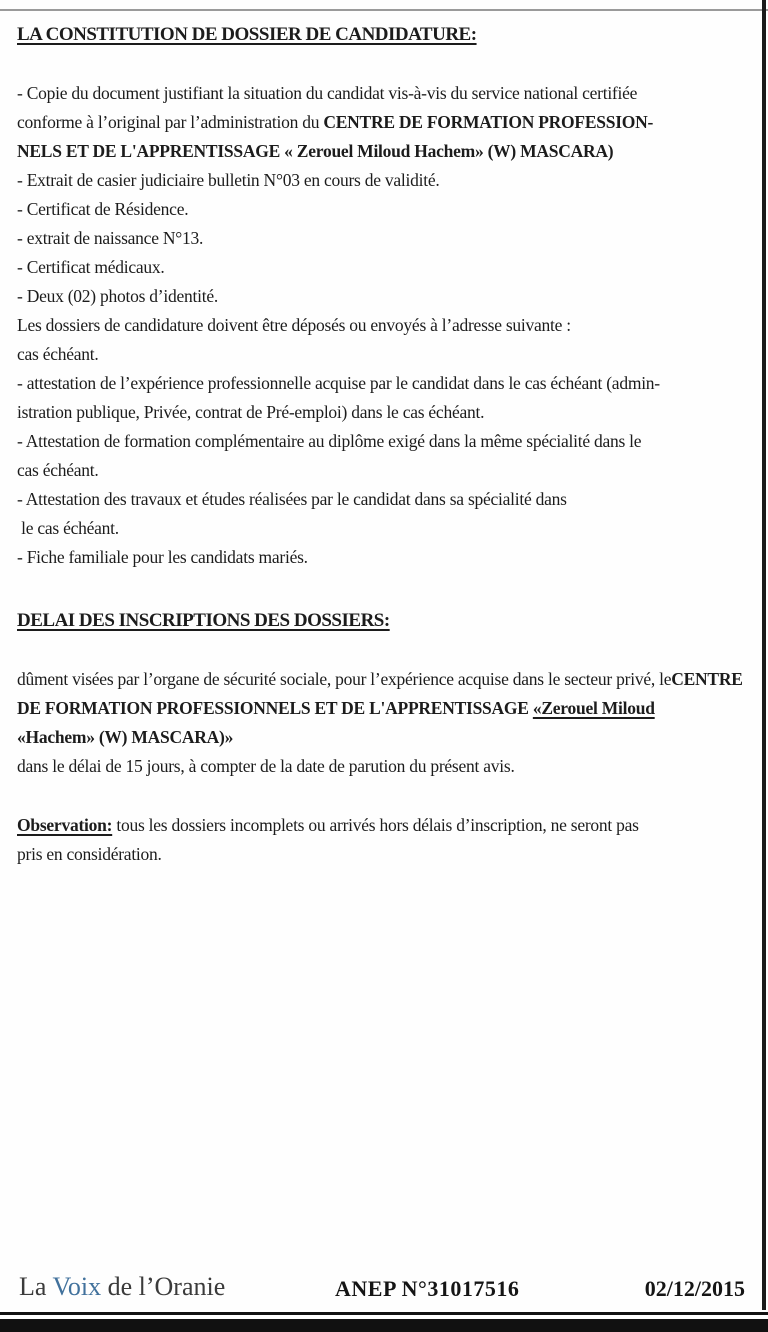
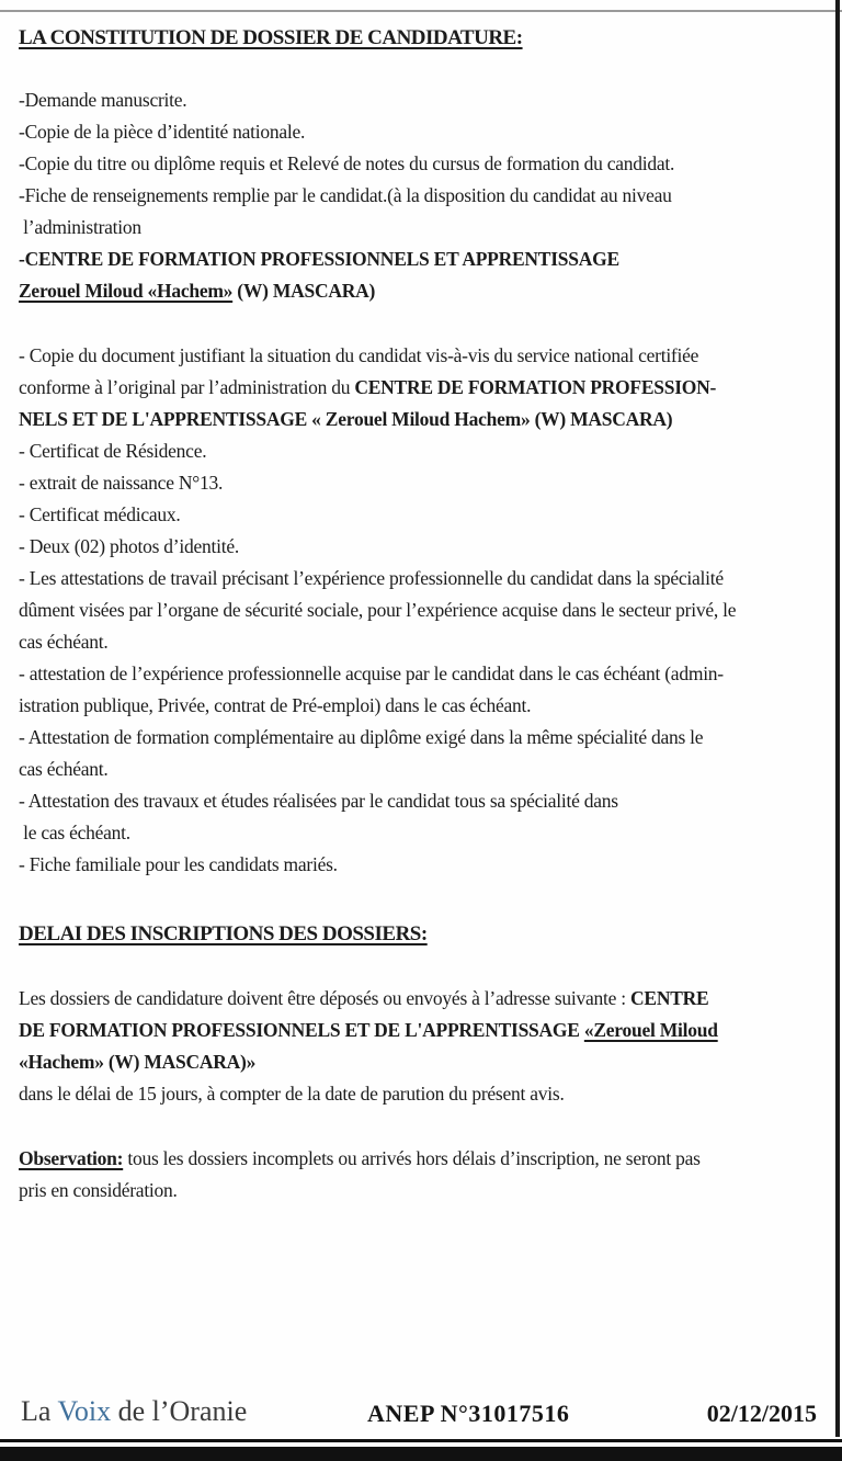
  LA CONSTITUTION DE DOSSIER DE CANDIDATURE:
+ -Demande manuscrite.
+ -Copie de la pièce d’identité nationale.
+ -Copie du titre ou diplôme requis et Relevé de notes du cursus de formation du candidat.
+ -Fiche de renseignements remplie par le candidat.(à la disposition du candidat au niveau
+ l’administration
+ -CENTRE DE FORMATION PROFESSIONNELS ET APPRENTISSAGE
+ Zerouel Miloud «Hachem» (W) MASCARA)
  - Copie du document justifiant la situation du candidat vis-à-vis du service national certifiée
  conforme à l’original par l’administration du CENTRE DE FORMATION PROFESSION-
  NELS ET DE L'APPRENTISSAGE « Zerouel Miloud Hachem» (W) MASCARA)
- - Extrait de casier judiciaire bulletin N°03 en cours de validité.
  - Certificat de Résidence.
  - extrait de naissance N°13.
  - Certificat médicaux.
  - Deux (02) photos d’identité.
+ - Les attestations de travail précisant l’expérience professionnelle du candidat dans la spécialité
- Les dossiers de candidature doivent être déposés ou envoyés à l’adresse suivante :
+ dûment visées par l’organe de sécurité sociale, pour l’expérience acquise dans le secteur privé, le
  cas échéant.
  - attestation de l’expérience professionnelle acquise par le candidat dans le cas échéant (admin-
  istration publique, Privée, contrat de Pré-emploi) dans le cas échéant.
  - Attestation de formation complémentaire au diplôme exigé dans la même spécialité dans le
  cas échéant.
- - Attestation des travaux et études réalisées par le candidat dans sa spécialité dans
+ - Attestation des travaux et études réalisées par le candidat tous sa spécialité dans
  le cas échéant.
  - Fiche familiale pour les candidats mariés.
  DELAI DES INSCRIPTIONS DES DOSSIERS:
- dûment visées par l’organe de sécurité sociale, pour l’expérience acquise dans le secteur privé, leCENTRE
+ Les dossiers de candidature doivent être déposés ou envoyés à l’adresse suivante : CENTRE
  DE FORMATION PROFESSIONNELS ET DE L'APPRENTISSAGE «Zerouel Miloud
  «Hachem» (W) MASCARA)»
  dans le délai de 15 jours, à compter de la date de parution du présent avis.
  Observation: tous les dossiers incomplets ou arrivés hors délais d’inscription, ne seront pas
  pris en considération.
  La Voix de l’Oranie
  ANEP N°31017516
  02/12/2015
